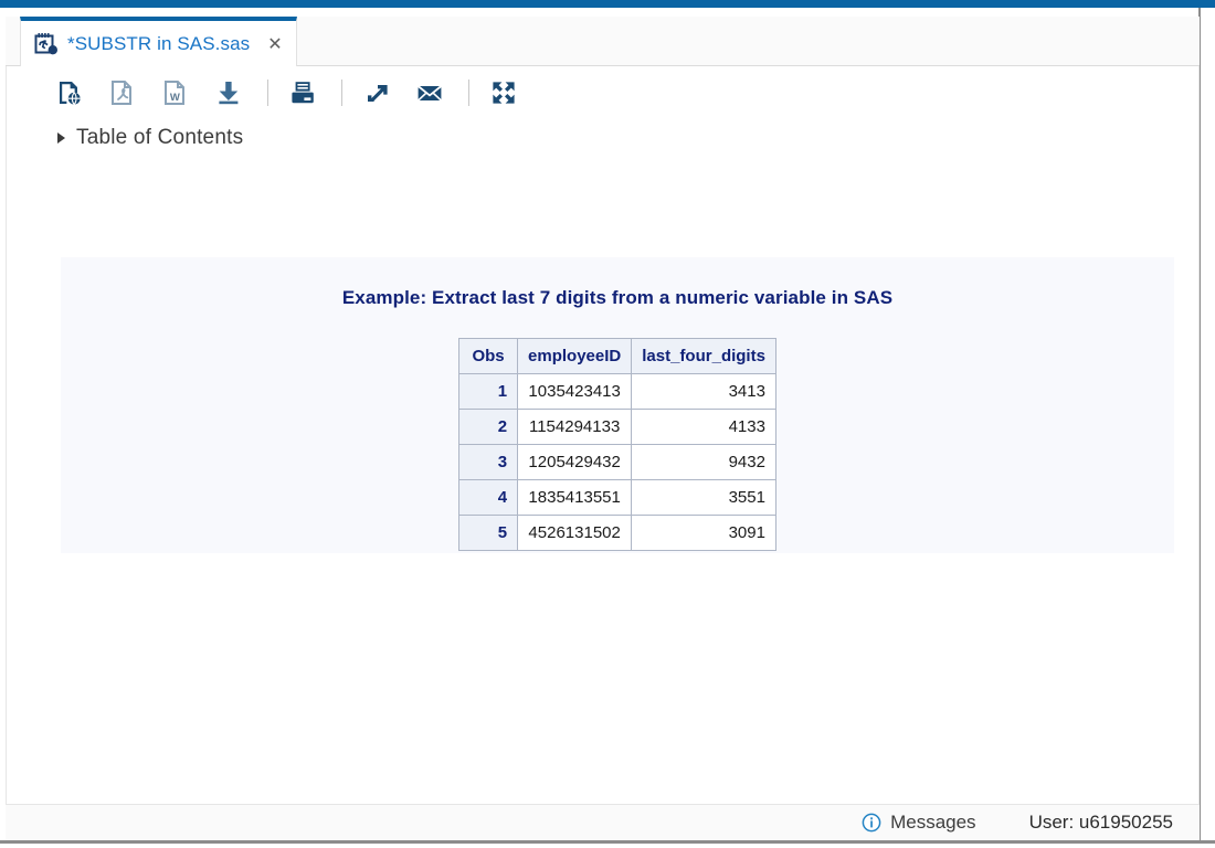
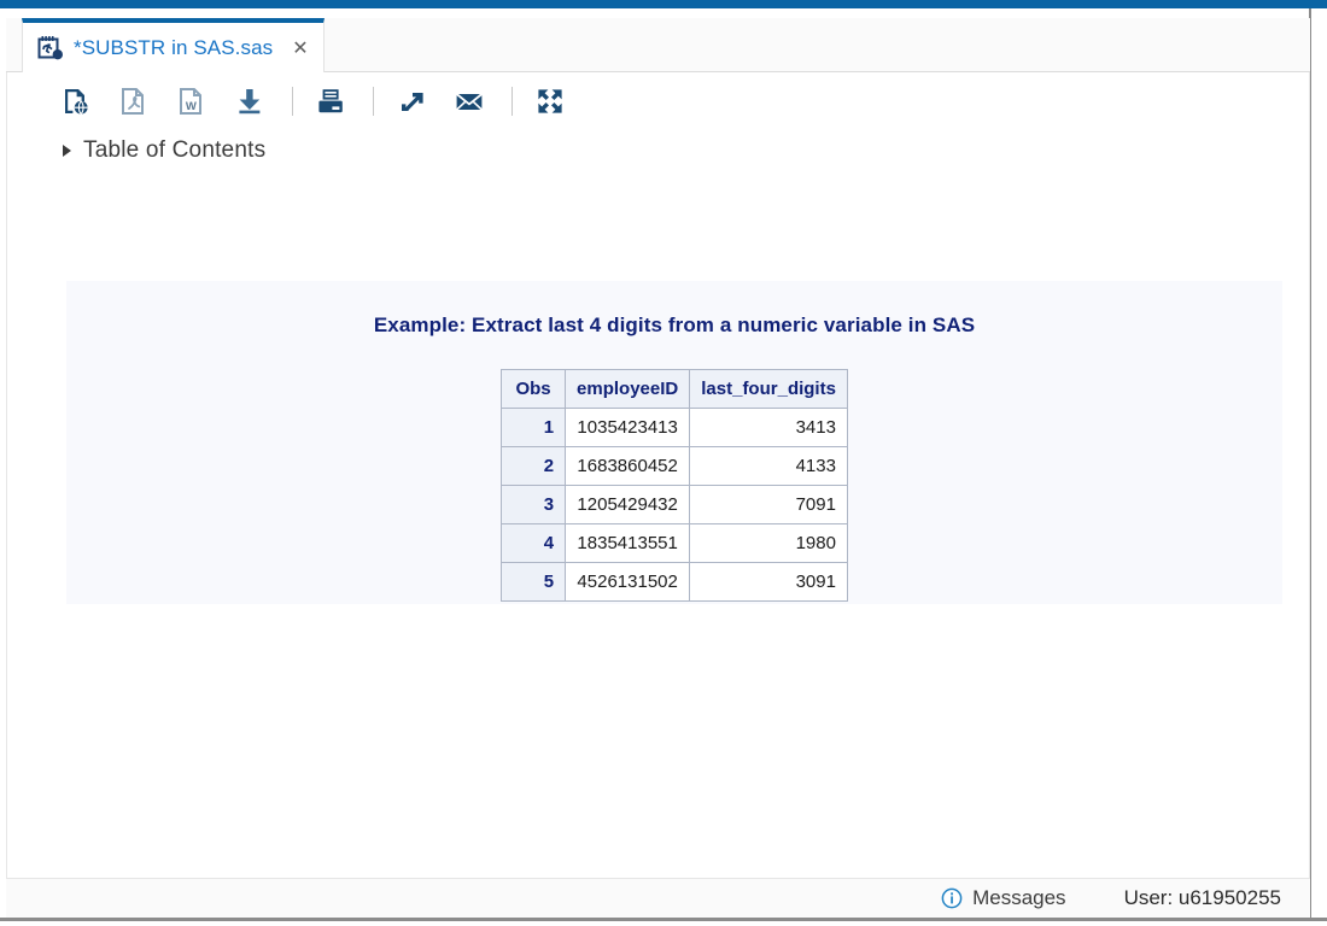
  *SUBSTR in SAS.sas
  ✕
  W
  Table of Contents
- Example: Extract last 7 digits from a numeric variable in SAS
+ Example: Extract last 4 digits from a numeric variable in SAS
  Obs	employeeID	last_four_digits
  1	1035423413	3413
- 2	1154294133	4133
+ 2	1683860452	4133
- 3	1205429432	9432
+ 3	1205429432	7091
- 4	1835413551	3551
+ 4	1835413551	1980
  5	4526131502	3091
  Messages
  User: u61950255
